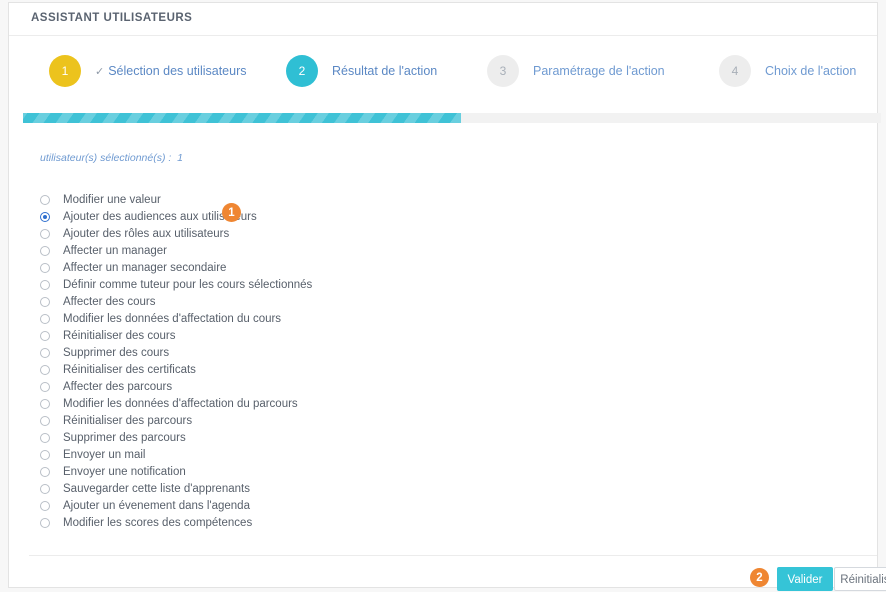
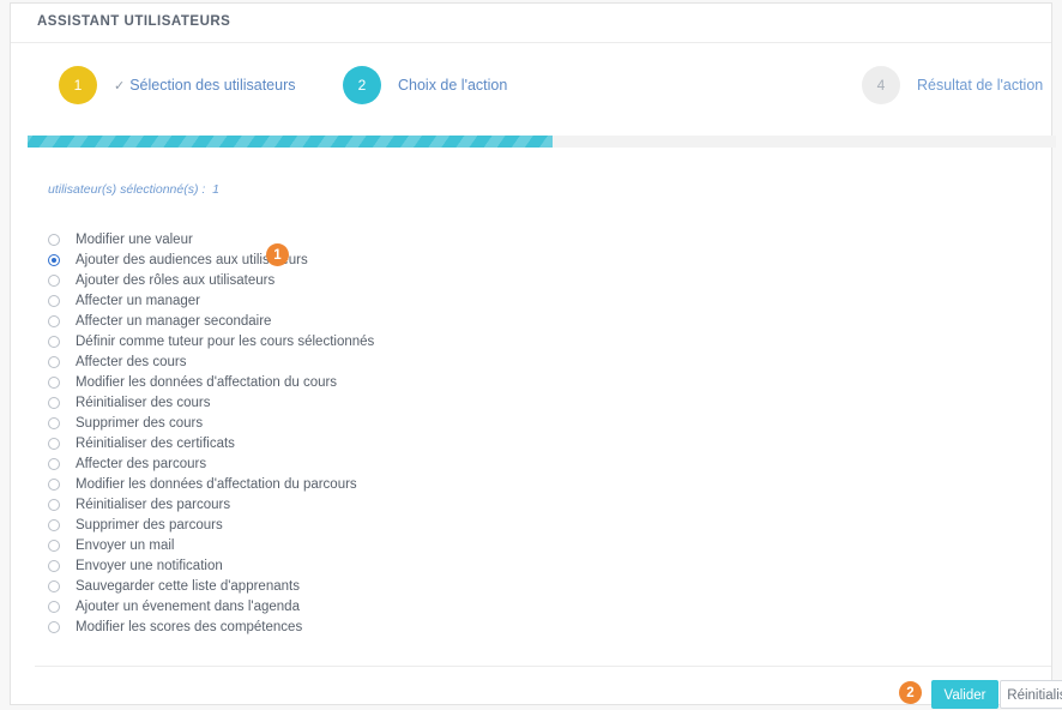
  ASSISTANT UTILISATEURS
  1
  ✓ Sélection des utilisateurs
  2
- Résultat de l'action
+ Choix de l'action
- 3
- Paramétrage de l'action
  4
- Choix de l'action
+ Résultat de l'action
  utilisateur(s) sélectionné(s) : 1
  Modifier une valeur
  Ajouter des audiences aux utilisurs
  Ajouter des rôles aux utilisateurs
  Affecter un manager
  Affecter un manager secondaire
  Définir comme tuteur pour les cours sélectionnés
  Affecter des cours
  Modifier les données d'affectation du cours
  Réinitialiser des cours
  Supprimer des cours
  Réinitialiser des certificats
  Affecter des parcours
  Modifier les données d'affectation du parcours
  Réinitialiser des parcours
  Supprimer des parcours
  Envoyer un mail
  Envoyer une notification
  Sauvegarder cette liste d'apprenants
  Ajouter un évenement dans l'agenda
  Modifier les scores des compétences
  1
  2
  Valider
  Réinitiali
